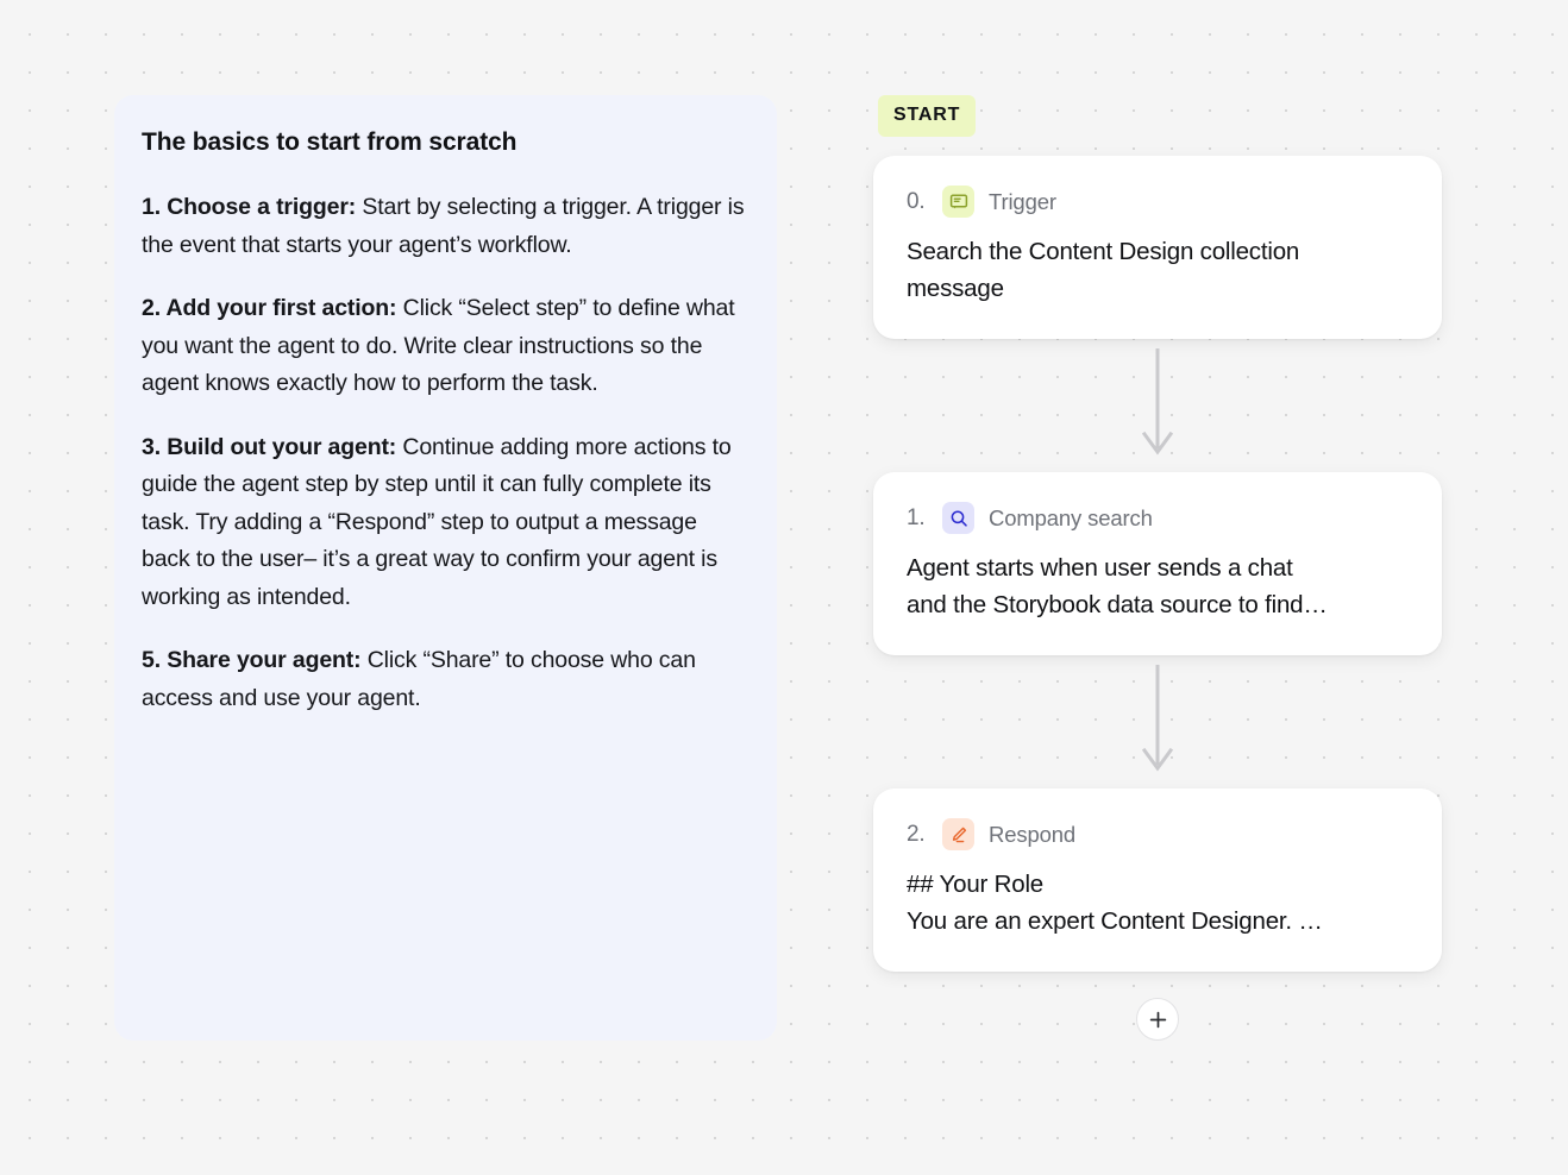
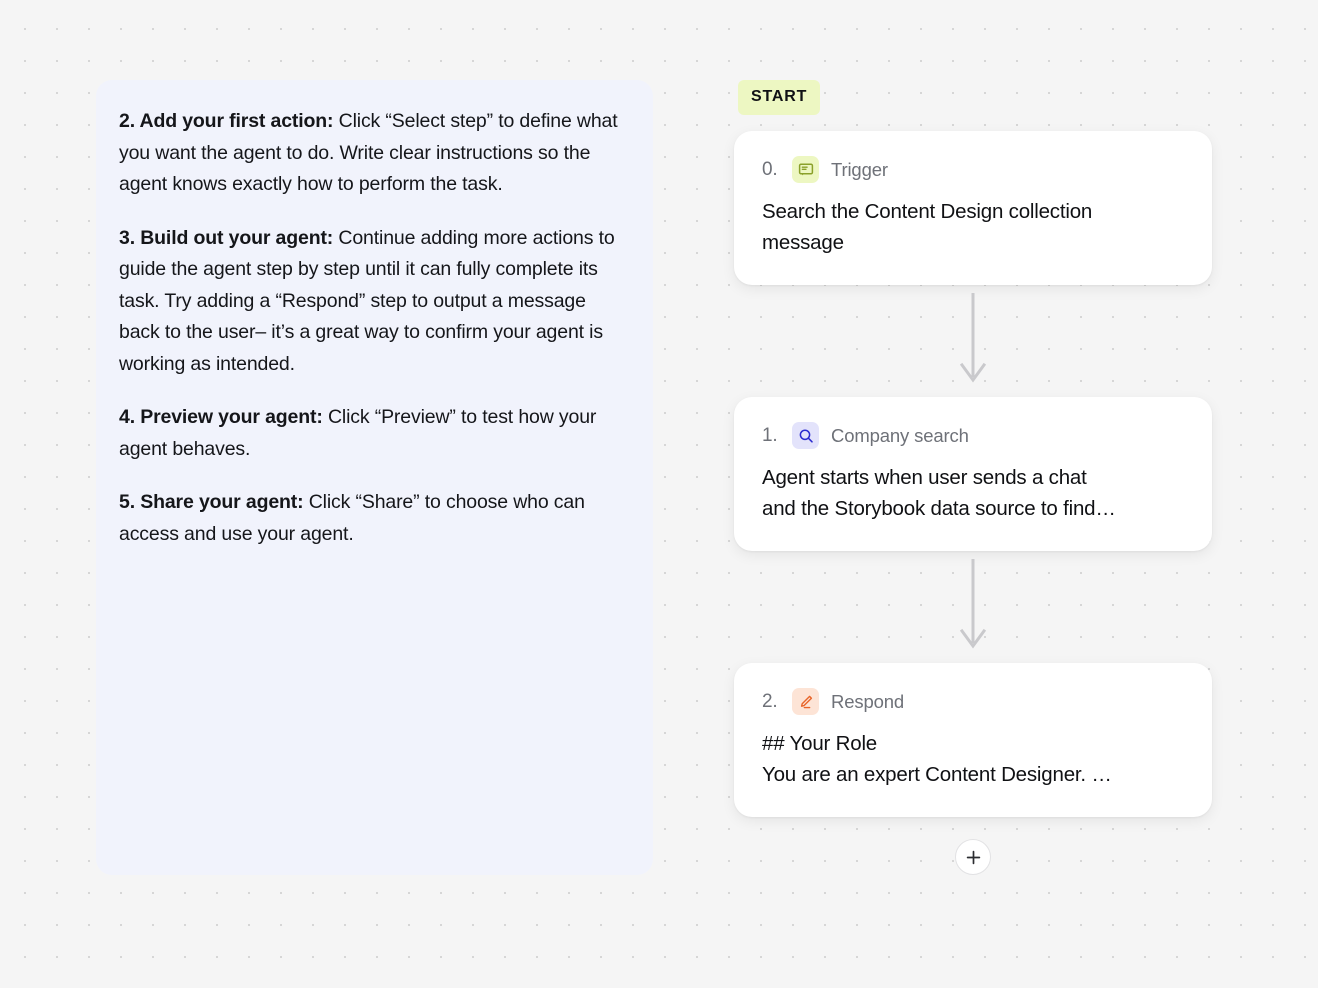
- The basics to start from scratch
- 1. Choose a trigger: Start by selecting a trigger. A trigger is the event that starts your agent’s workflow.
  2. Add your first action: Click “Select step” to define what you want the agent to do. Write clear instructions so the agent knows exactly how to perform the task.
  3. Build out your agent: Continue adding more actions to guide the agent step by step until it can fully complete its task. Try adding a “Respond” step to output a message back to the user– it’s a great way to confirm your agent is working as intended.
+ 4. Preview your agent: Click “Preview” to test how your agent behaves.
  5. Share your agent: Click “Share” to choose who can access and use your agent.
  START
  0.
  Trigger
  Search the Content Design collection
  message
  1.
  Company search
  Agent starts when user sends a chat
  and the Storybook data source to find…
  2.
  Respond
  ## Your Role
  You are an expert Content Designer. …
